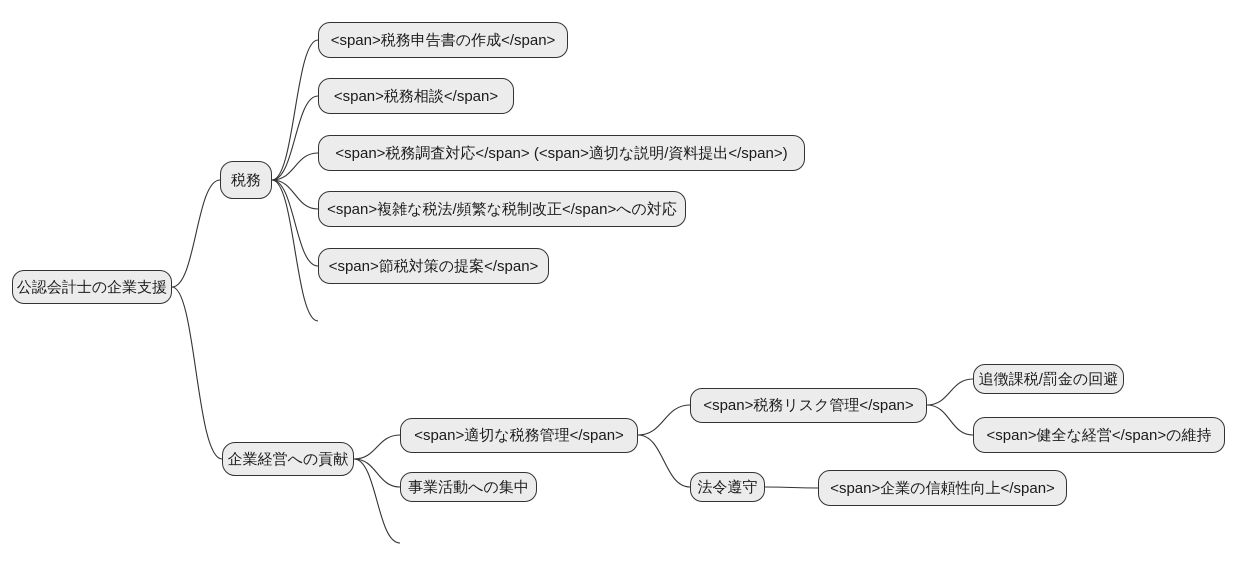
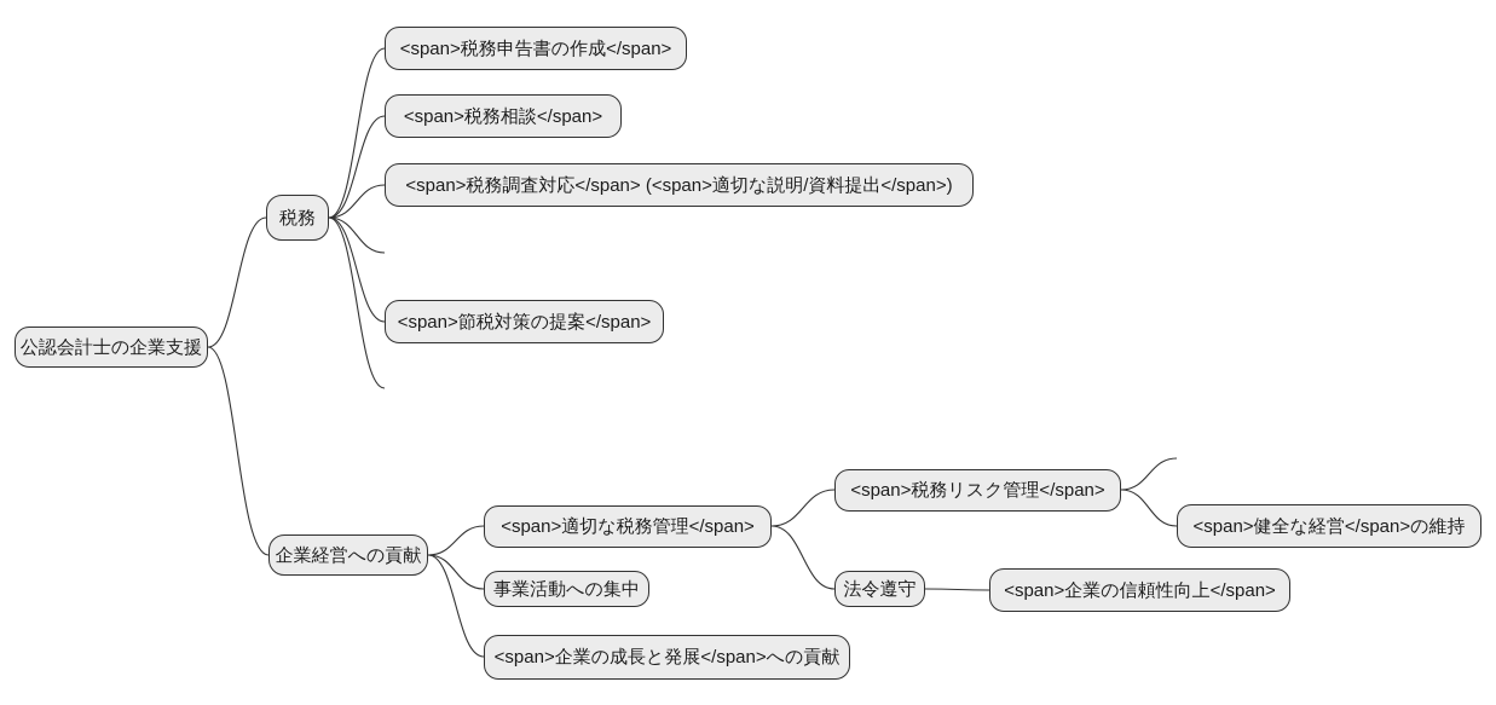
  公認会計士の企業支援
  税務
  <span>税務申告書の作成</span>
  <span>税務相談</span>
  <span>税務調査対応</span> (<span>適切な説明/資料提出</span>)
- <span>複雑な税法/頻繁な税制改正</span>への対応
  <span>節税対策の提案</span>
  企業経営への貢献
  <span>適切な税務管理</span>
  <span>税務リスク管理</span>
- 追徴課税/罰金の回避
  <span>健全な経営</span>の維持
  法令遵守
  <span>企業の信頼性向上</span>
  事業活動への集中
+ <span>企業の成長と発展</span>への貢献
